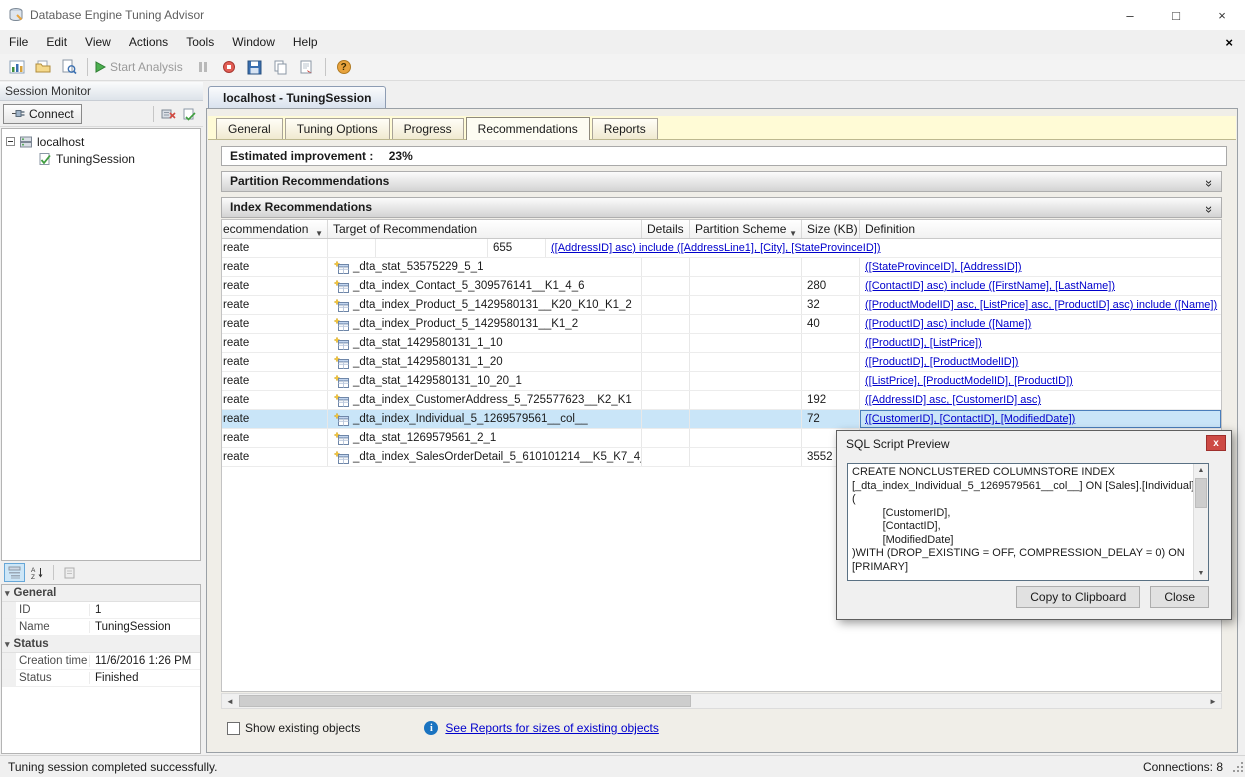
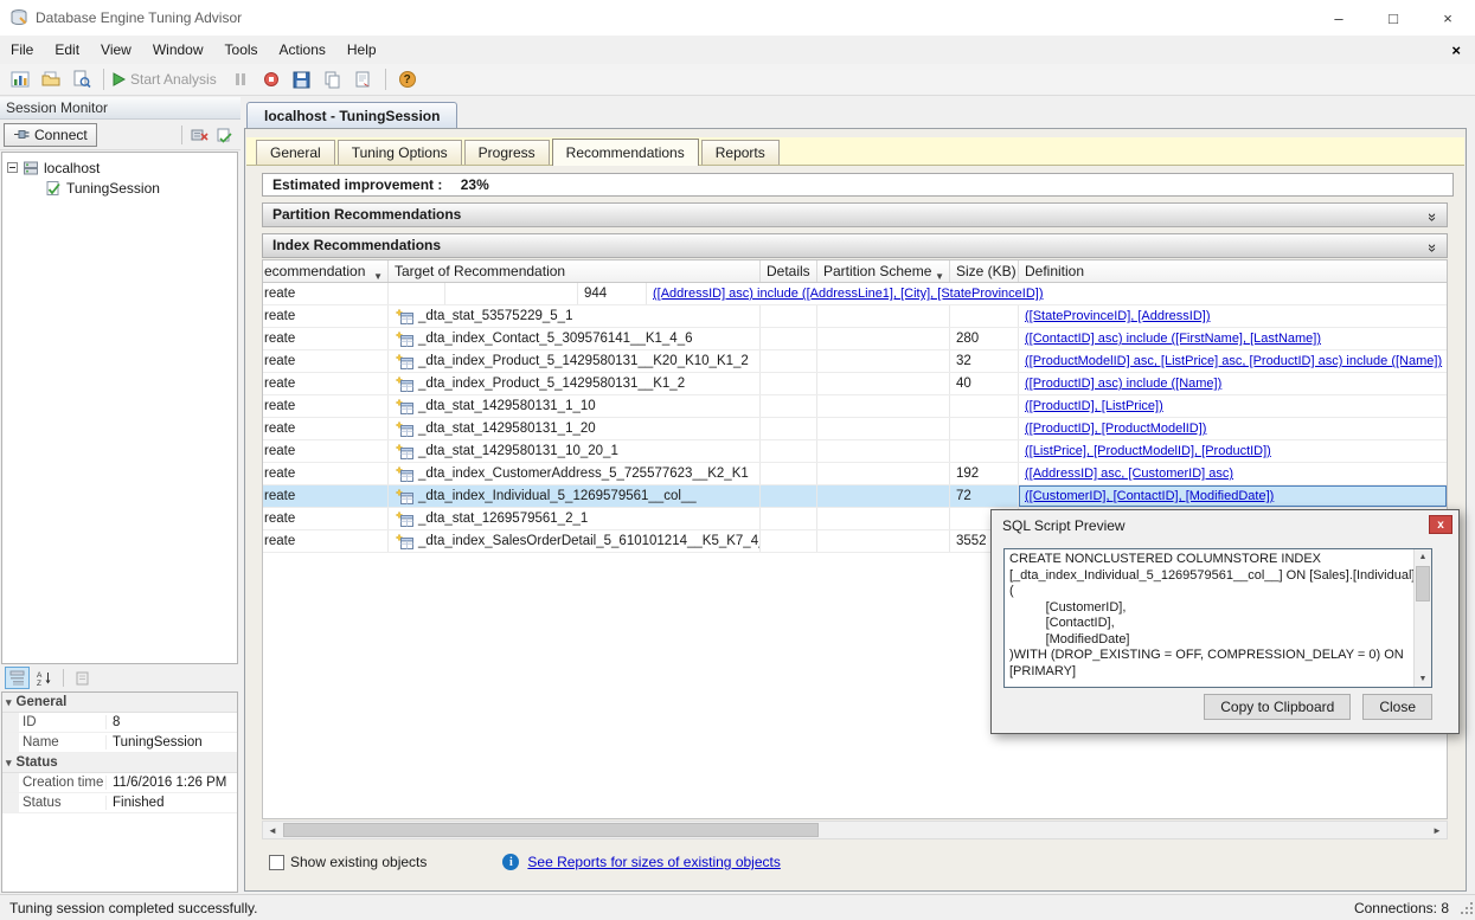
  Database Engine Tuning Advisor
  –
  □
  ×
  File
  Edit
  View
- Actions
+ Window
  Tools
- Window
+ Actions
  Help
  ×
  Start Analysis
  ?
  Session Monitor
  Connect
  localhost
  TuningSession
  ▾
  General
  ID
- 1
+ 8
  Name
  TuningSession
  ▾
  Status
  Creation time
  11/6/2016 1:26 PM
  Status
  Finished
  localhost - TuningSession
  General
  Tuning Options
  Progress
  Recommendations
  Reports
  Estimated improvement : 23%
  Partition Recommendations
  Index Recommendations
  ecommendation
  ▼
  Target of Recommendation
  Details
  Partition Scheme
  ▼
  Size (KB)
  Definition
  reate
- 655
+ 944
  ([AddressID] asc) include ([AddressLine1], [City], [StateProvinceID])
  reate
  _dta_stat_53575229_5_1
  ([StateProvinceID], [AddressID])
  reate
  _dta_index_Contact_5_309576141__K1_4_6
  280
  ([ContactID] asc) include ([FirstName], [LastName])
  reate
  _dta_index_Product_5_1429580131__K20_K10_K1_2
  32
  ([ProductModelID] asc, [ListPrice] asc, [ProductID] asc) include ([Name])
  reate
  _dta_index_Product_5_1429580131__K1_2
  40
  ([ProductID] asc) include ([Name])
  reate
  _dta_stat_1429580131_1_10
  ([ProductID], [ListPrice])
  reate
  _dta_stat_1429580131_1_20
  ([ProductID], [ProductModelID])
  reate
  _dta_stat_1429580131_10_20_1
  ([ListPrice], [ProductModelID], [ProductID])
  reate
  _dta_index_CustomerAddress_5_725577623__K2_K1
  192
  ([AddressID] asc, [CustomerID] asc)
  reate
  _dta_index_Individual_5_1269579561__col__
  72
  ([CustomerID], [ContactID], [ModifiedDate])
  reate
  _dta_stat_1269579561_2_1
  reate
  _dta_index_SalesOrderDetail_5_610101214__K5_K7_4
  3552
  ◄
  ►
  Show existing objects
  i
  See Reports for sizes of existing objects
  SQL Script Preview
  x
  CREATE NONCLUSTERED COLUMNSTORE INDEX
  [_dta_index_Individual_5_1269579561__col__] ON [Sales].[Individual
  (
  [CustomerID],
  [ContactID],
  [ModifiedDate]
  )WITH (DROP_EXISTING = OFF, COMPRESSION_DELAY = 0) ON
  [PRIMARY]
  Copy to Clipboard
  Close
  Tuning session completed successfully.
  Connections: 8
